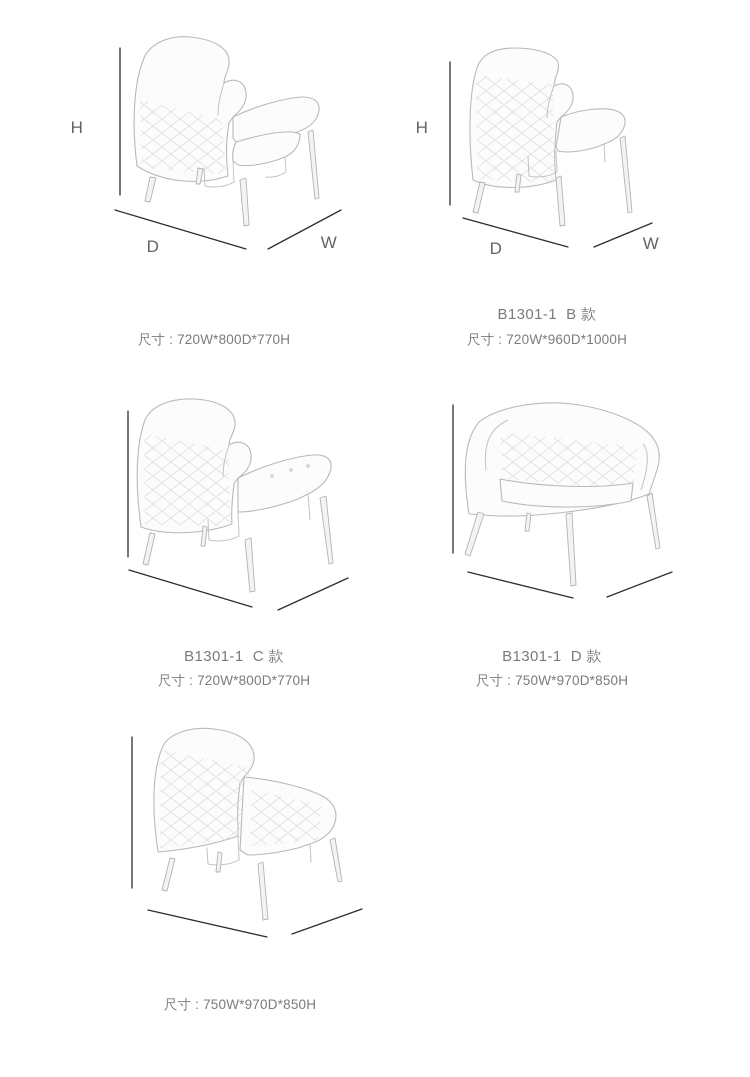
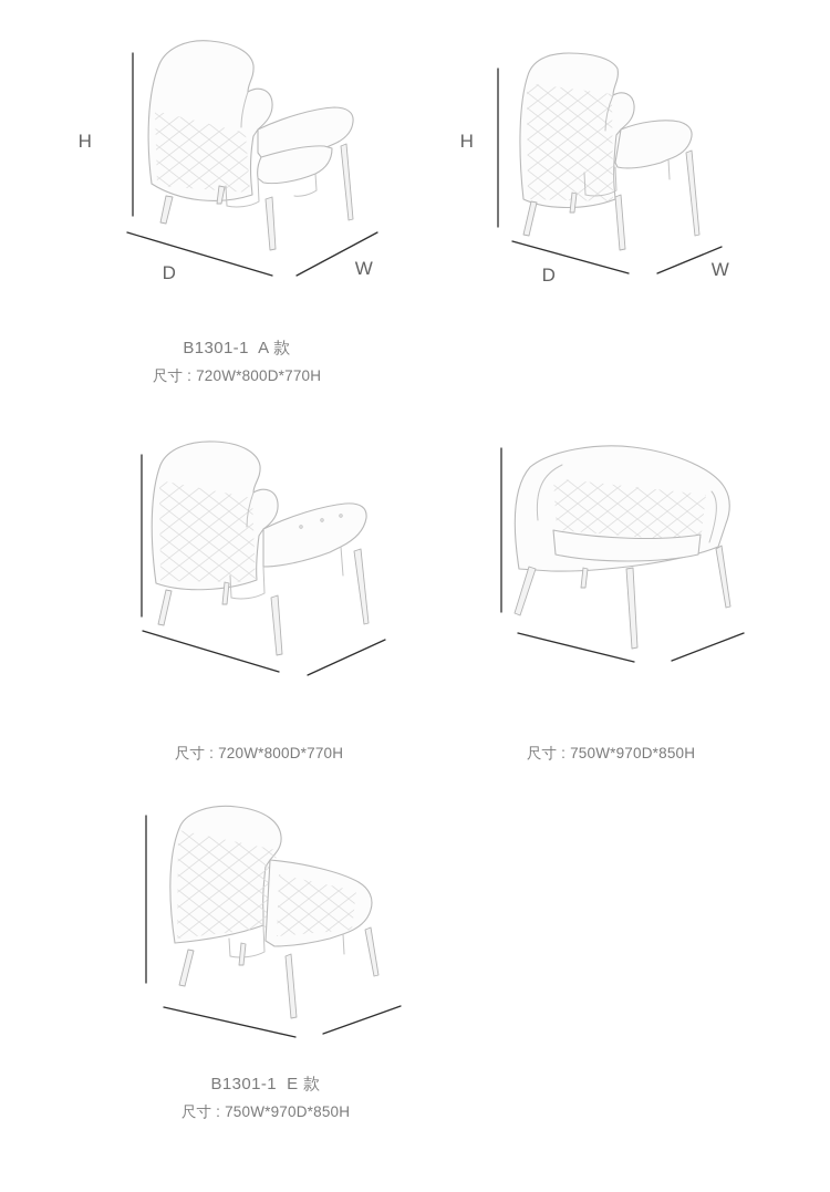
  H
  D
  W
  H
  D
  W
+ B1301-1 A 款
  尺寸 : 720W*800D*770H
- B1301-1 B 款
- 尺寸 : 720W*960D*1000H
- B1301-1 C 款
  尺寸 : 720W*800D*770H
- B1301-1 D 款
  尺寸 : 750W*970D*850H
+ B1301-1 E 款
  尺寸 : 750W*970D*850H
